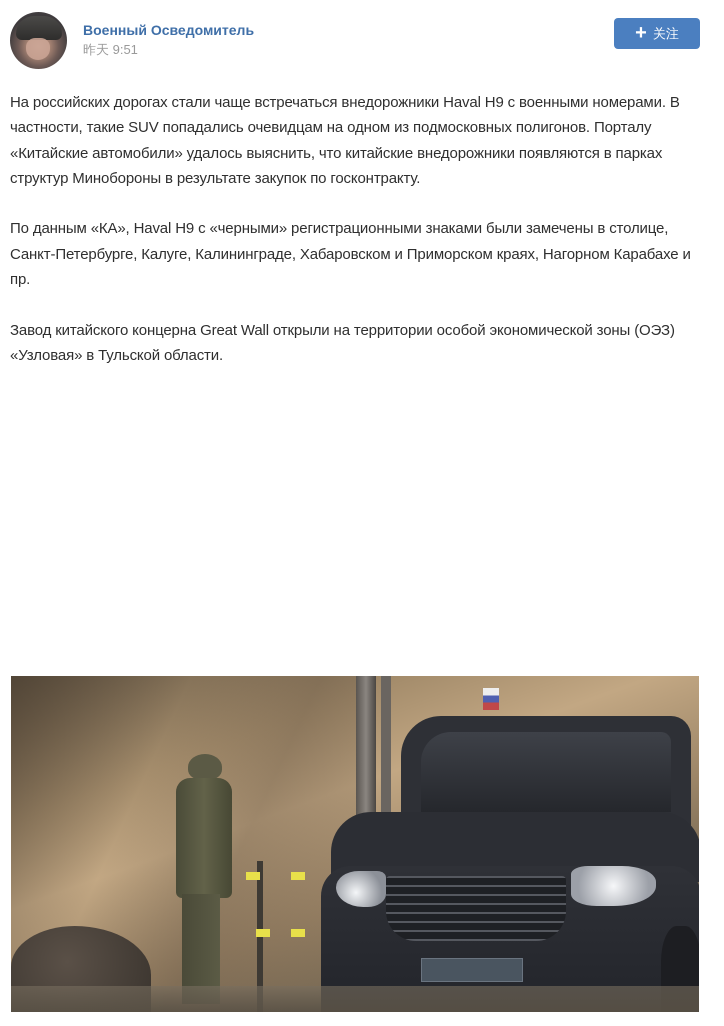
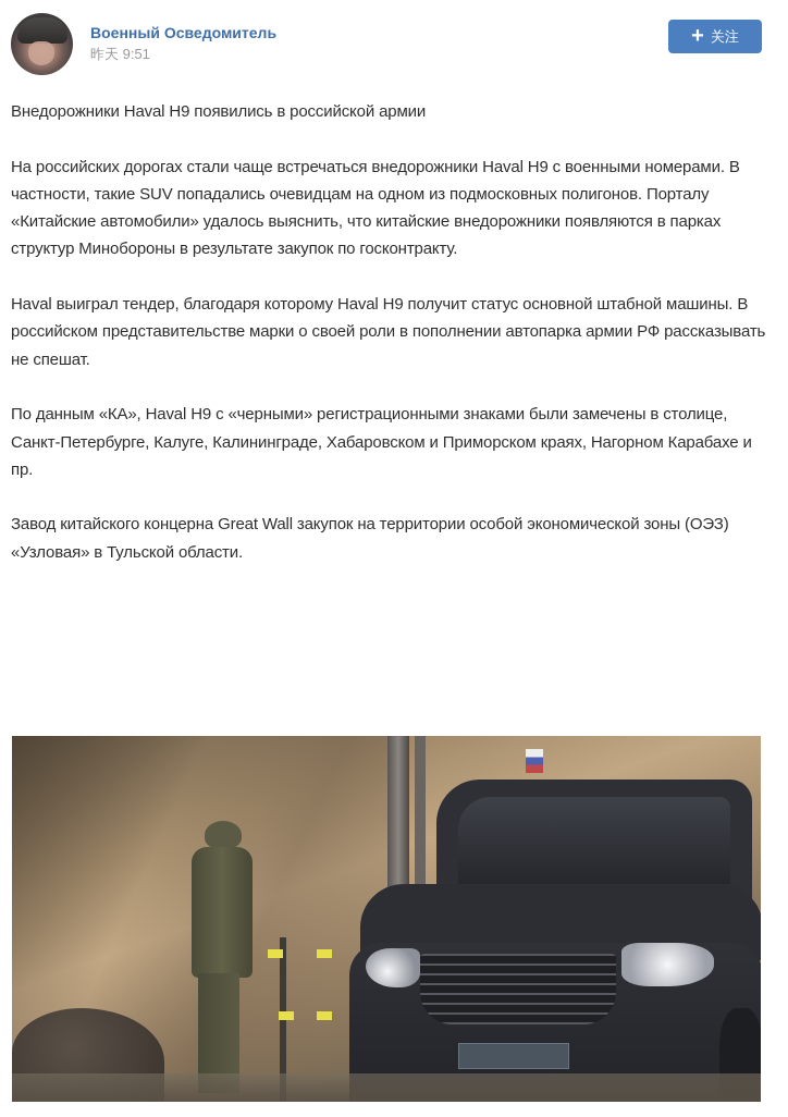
  Военный Осведомитель
  昨天 9:51
  +
  关注
+ Внедорожники Haval H9 появились в российской армии
  На российских дорогах стали чаще встречаться внедорожники Haval H9 с военными номерами. В частности, такие SUV попадались очевидцам на одном из подмосковных полигонов. Порталу «Китайские автомобили» удалось выяснить, что китайские внедорожники появляются в парках структур Минобороны в результате закупок по госконтракту.
+ Haval выиграл тендер, благодаря которому Haval H9 получит статус основной штабной машины. В российском представительстве марки о своей роли в пополнении автопарка армии РФ рассказывать не спешат.
  По данным «КА», Haval H9 с «черными» регистрационными знаками были замечены в столице, Санкт-Петербурге, Калуге, Калининграде, Хабаровском и Приморском краях, Нагорном Карабахе и пр.
- Завод китайского концерна Great Wall открыли на территории особой экономической зоны (ОЭЗ) «Узловая» в Тульской области.
+ Завод китайского концерна Great Wall закупок на территории особой экономической зоны (ОЭЗ) «Узловая» в Тульской области.
